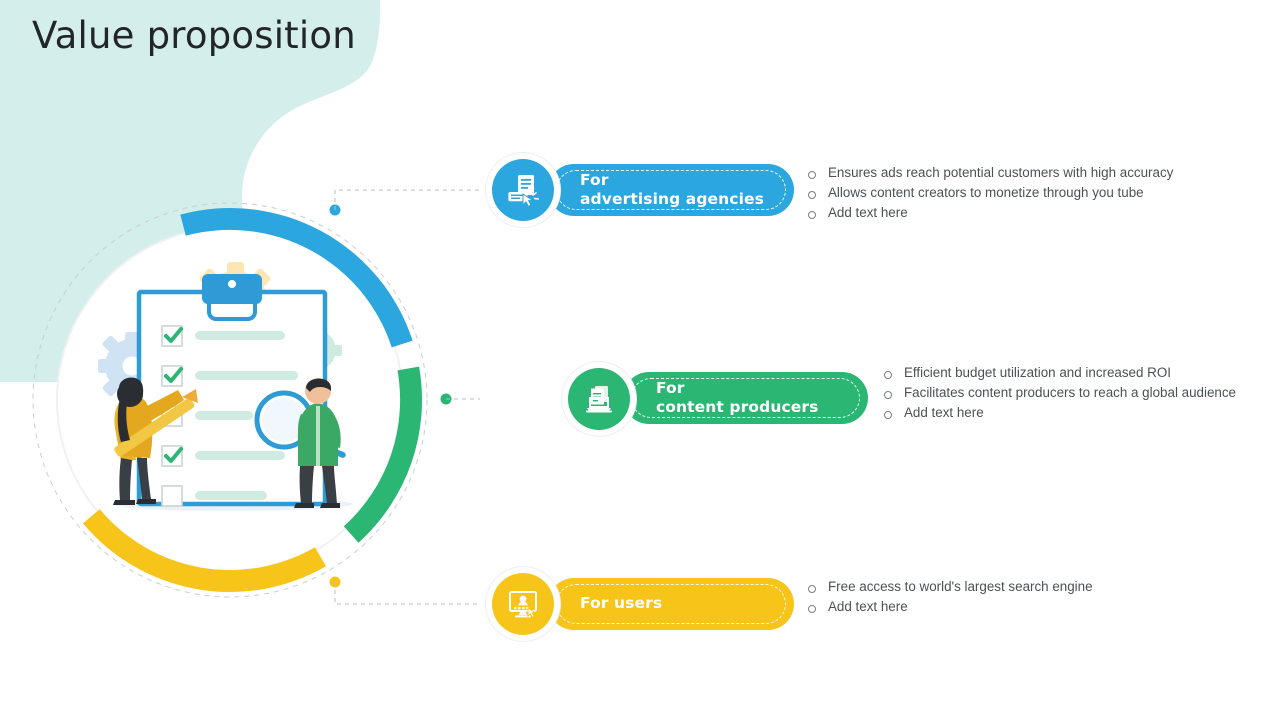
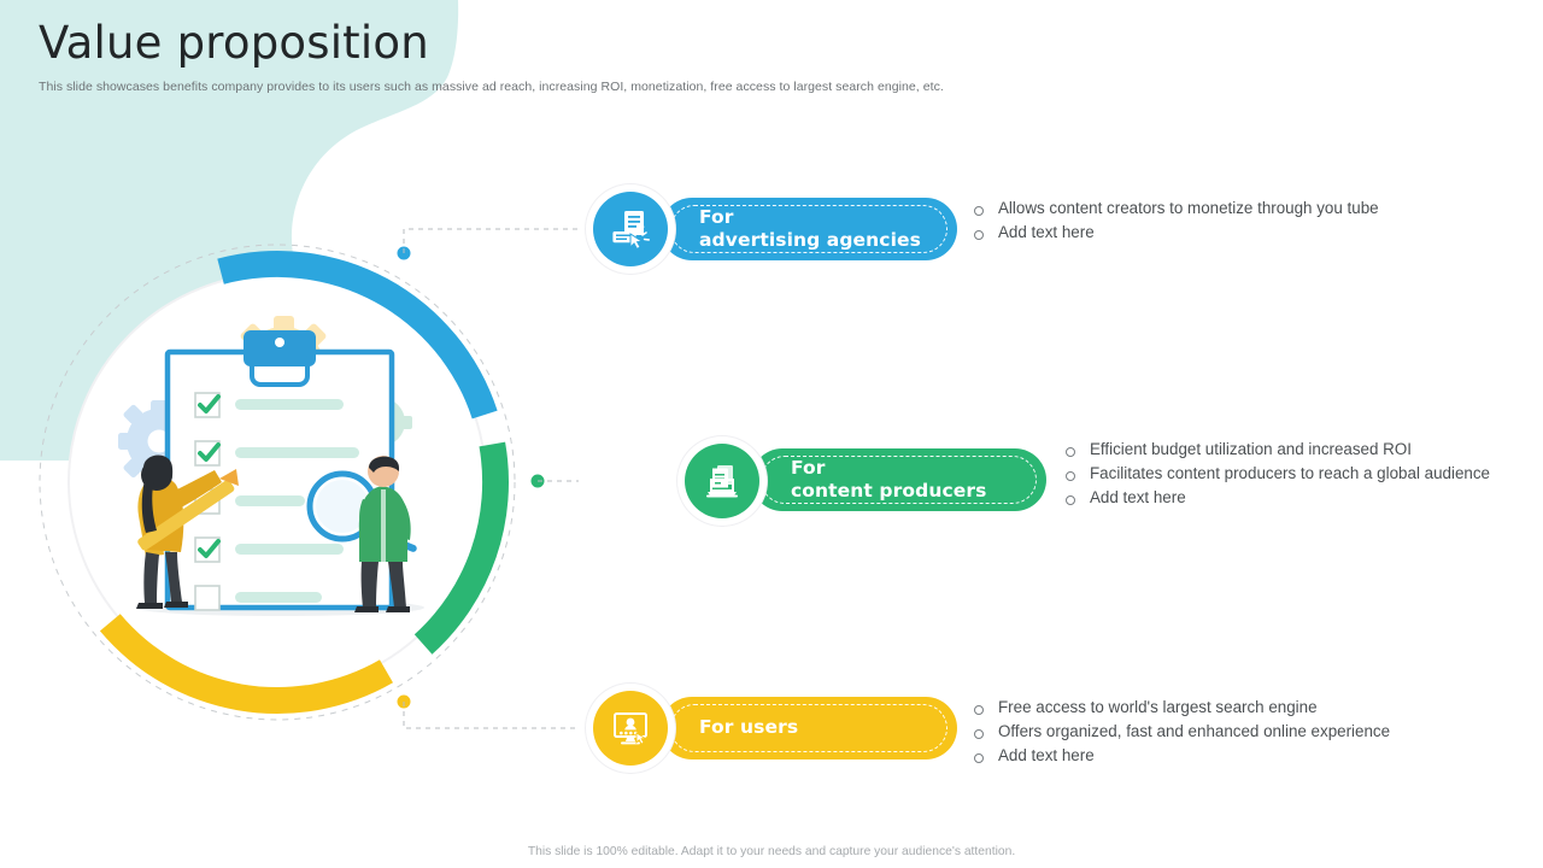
  Value proposition
+ This slide showcases benefits company provides to its users such as massive ad reach, increasing ROI, monetization, free access to largest search engine, etc.
  For
  advertising agencies
- Ensures ads reach potential customers with high accuracy
  Allows content creators to monetize through you tube
  Add text here
  For
  content producers
  Efficient budget utilization and increased ROI
  Facilitates content producers to reach a global audience
  Add text here
  For users
  Free access to world's largest search engine
+ Offers organized, fast and enhanced online experience
  Add text here
+ This slide is 100% editable. Adapt it to your needs and capture your audience's attention.
